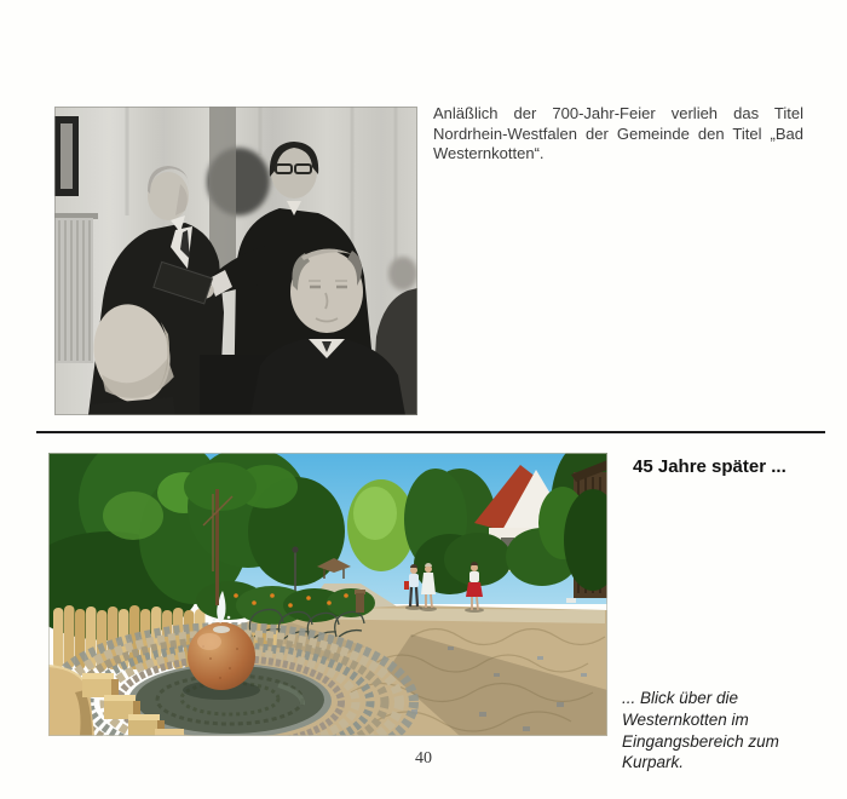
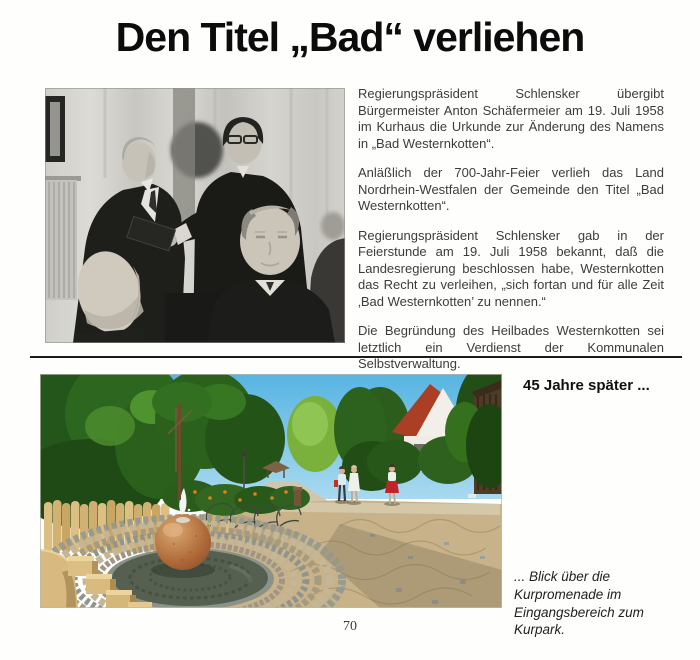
+ Den Titel „Bad“ verliehen
+ Regierungspräsident Schlensker übergibt Bürgermeister Anton Schäfermeier am 19. Juli 1958 im Kurhaus die Urkunde zur Änderung des Namens in „Bad Westernkotten“.
- Anläßlich der 700-Jahr-Feier verlieh das Titel Nordrhein-Westfalen der Gemeinde den Titel „Bad Westernkotten“.
+ Anläßlich der 700-Jahr-Feier verlieh das Land Nordrhein-Westfalen der Gemeinde den Titel „Bad Westernkotten“.
+ Regierungspräsident Schlensker gab in der Feierstunde am 19. Juli 1958 bekannt, daß die Landesregierung beschlossen habe, Westernkotten das Recht zu verleihen, „sich fortan und für alle Zeit ‚Bad Westernkotten’ zu nennen.“
+ Die Begründung des Heilbades Westernkotten sei letztlich ein Verdienst der Kommunalen Selbstverwaltung.
  45 Jahre später ...
- ... Blick über die Westernkotten im Eingangsbereich zum Kurpark.
+ ... Blick über die Kurpromenade im Eingangsbereich zum Kurpark.
- 40
+ 70
